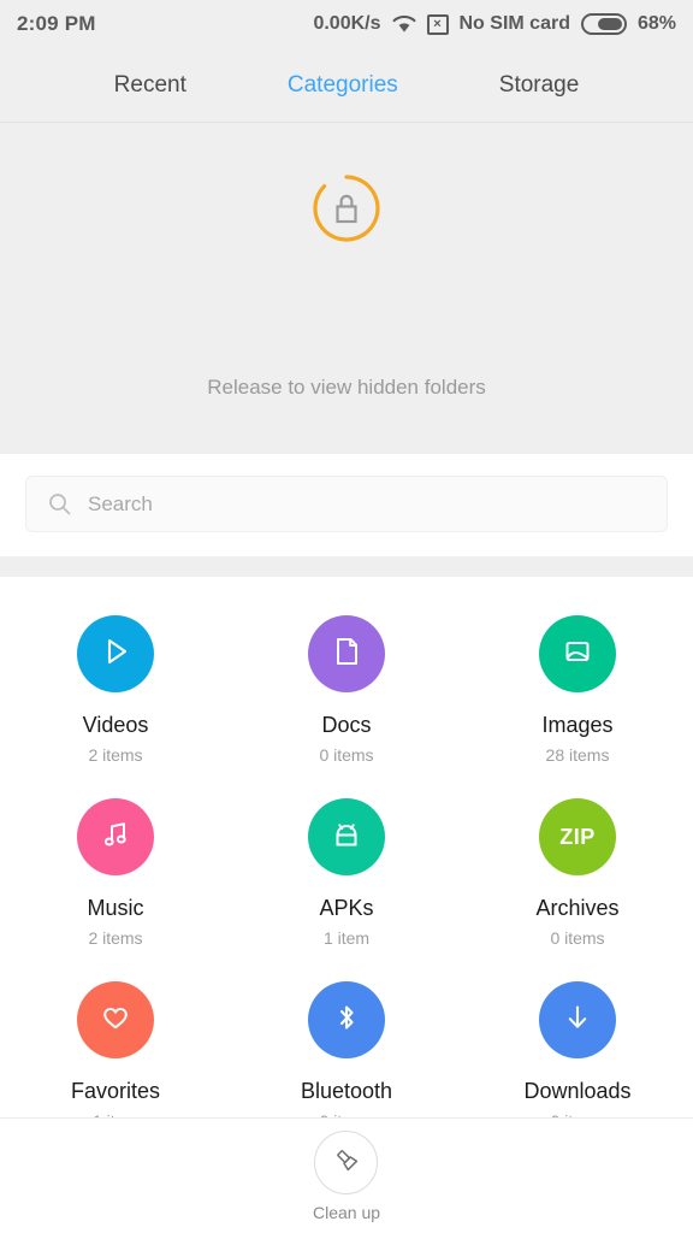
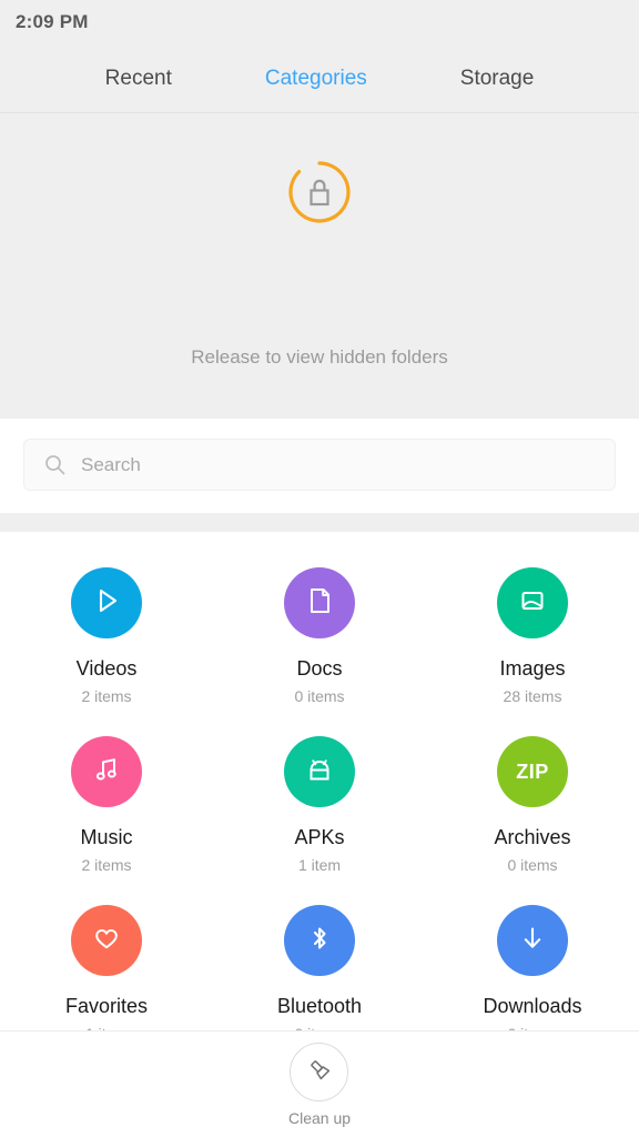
  2:09 PM
- 0.00K/s
- ×
- No SIM card
- 68%
  Recent
  Categories
  Storage
  Release to view hidden folders
  Search
  Videos
  2 items
  Docs
  0 items
  Images
  28 items
  Music
  2 items
  APKs
  1 item
  ZIP
  Archives
  0 items
  Favorites
  Bluetooth
  Downloads
  Clean up
